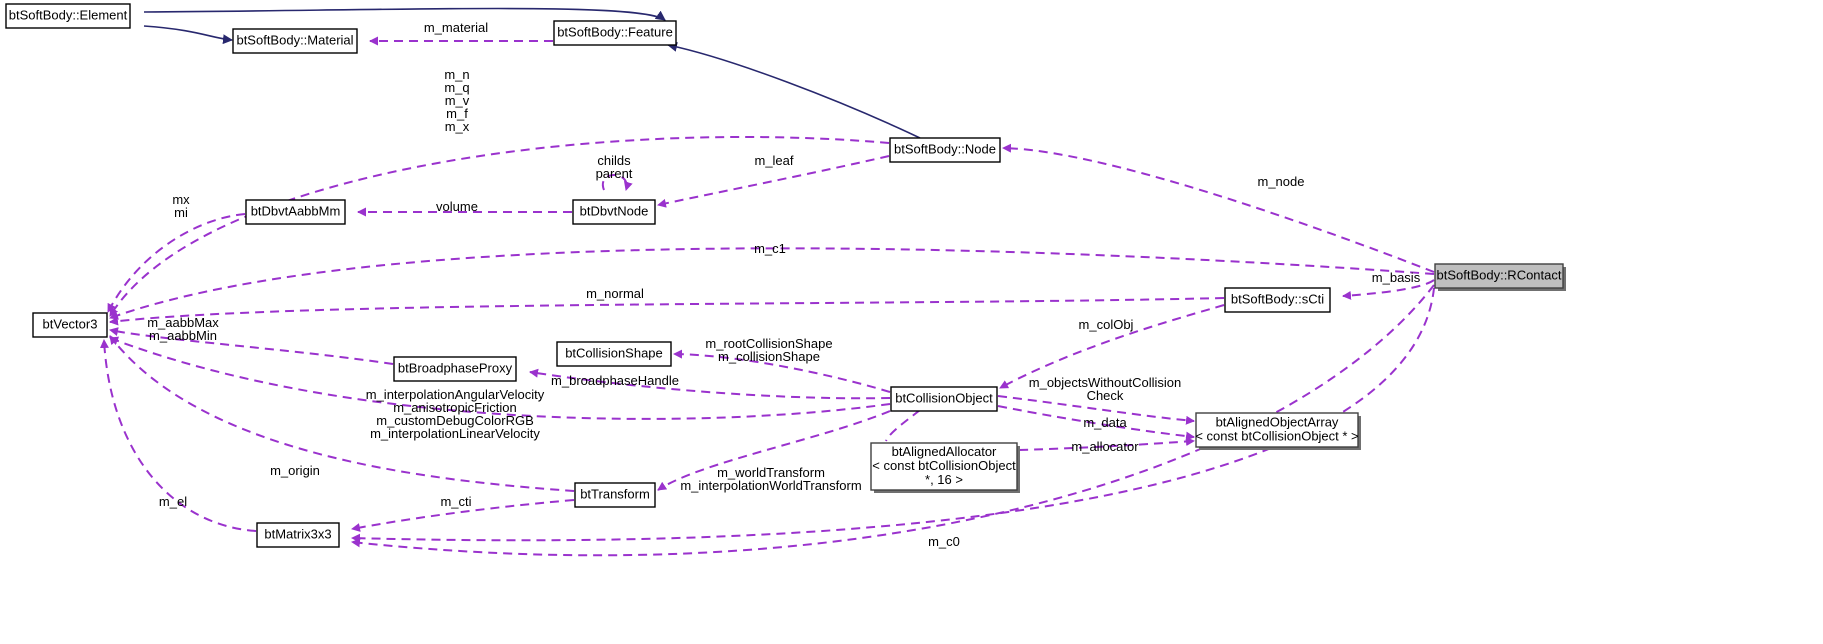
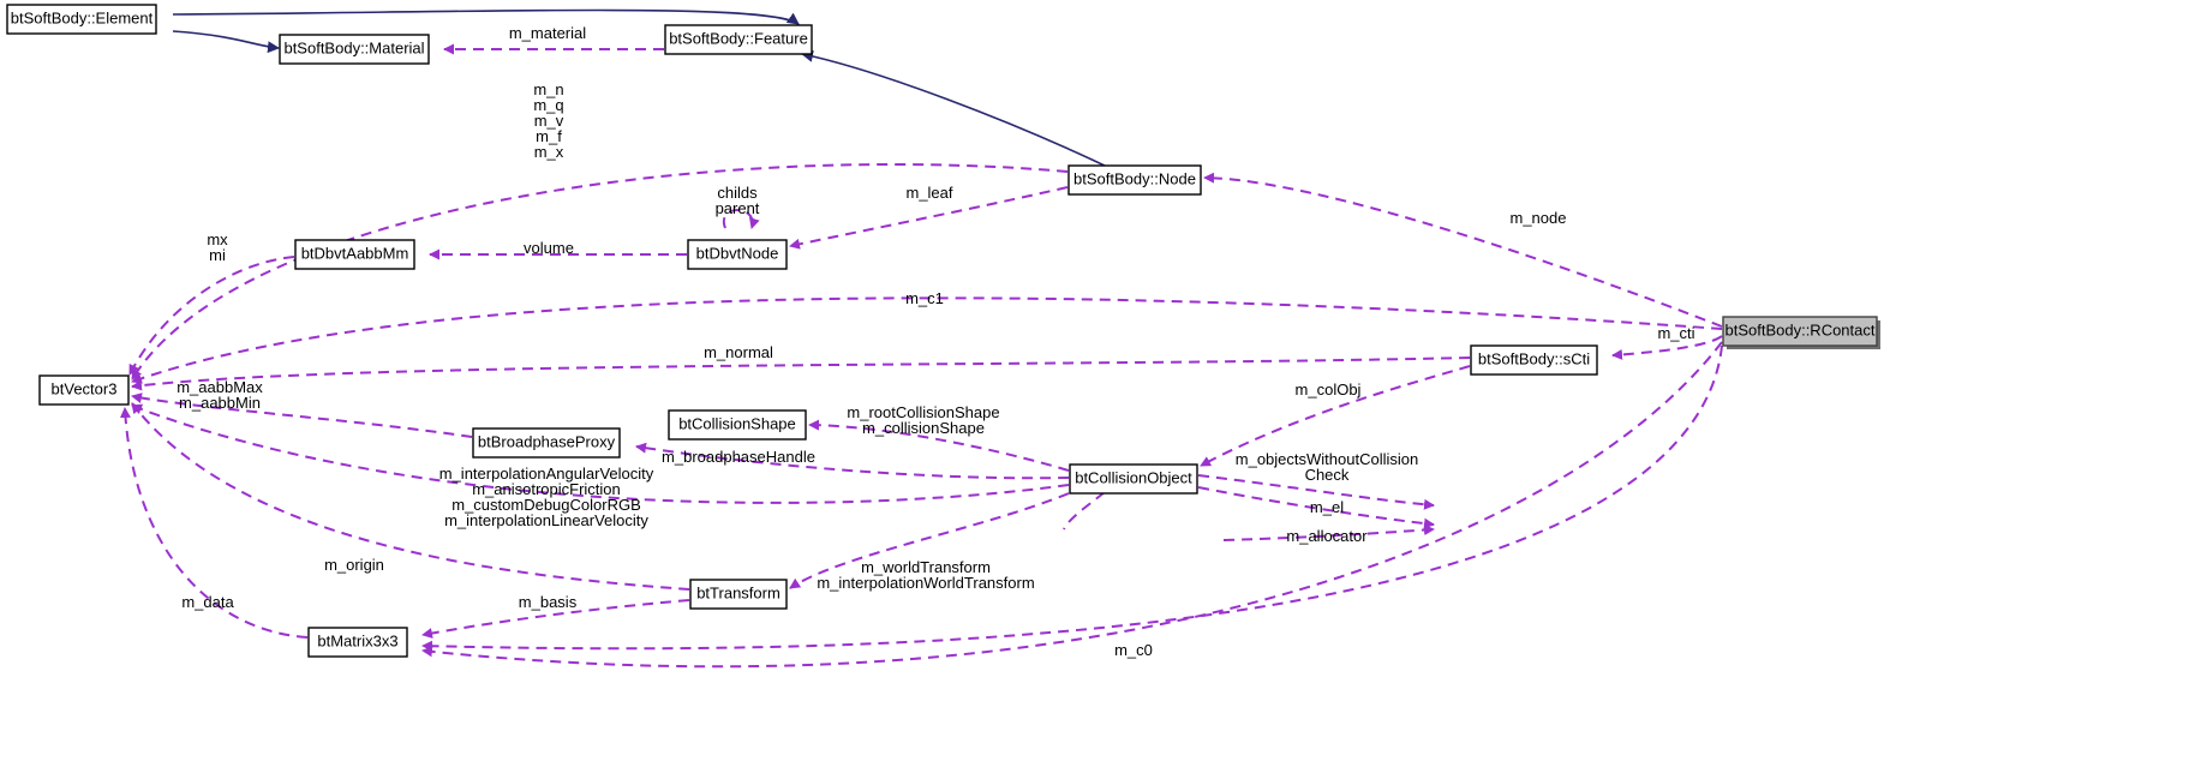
  btSoftBody::Element
  btSoftBody::Material
  btSoftBody::Feature
  btSoftBody::Node
  btDbvtAabbMm
  btDbvtNode
  btSoftBody::sCti
  btSoftBody::RContact
  btVector3
  btBroadphaseProxy
  btCollisionShape
  btCollisionObject
- btAlignedObjectArray
- < const btCollisionObject * >
- btAlignedAllocator
- < const btCollisionObject
- *, 16 >
  btTransform
  btMatrix3x3
  m_material
  m_n
  m_q
  m_v
  m_f
  m_x
  m_leaf
  childs
  parent
  volume
  mx
  mi
  m_node
  m_c1
- m_basis
+ m_cti
  m_normal
  m_aabbMax
  m_aabbMin
  m_colObj
  m_rootCollisionShape
  m_collisionShape
  m_broadphaseHandle
  m_objectsWithoutCollision
  Check
  m_interpolationAngularVelocity
  m_anisotropicFriction
  m_customDebugColorRGB
  m_interpolationLinearVelocity
- m_data
+ m_el
  m_allocator
  m_origin
  m_worldTransform
  m_interpolationWorldTransform
- m_cti
+ m_basis
- m_el
+ m_data
  m_c0
